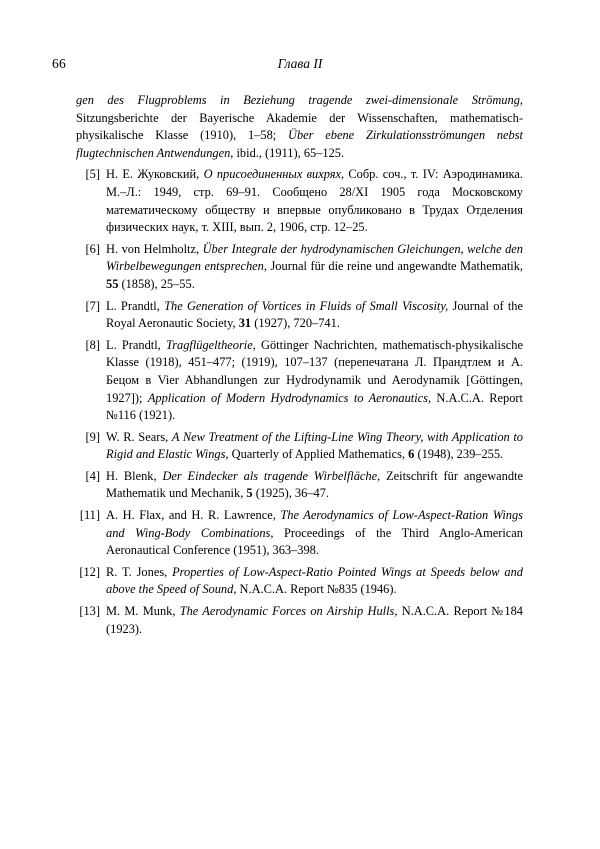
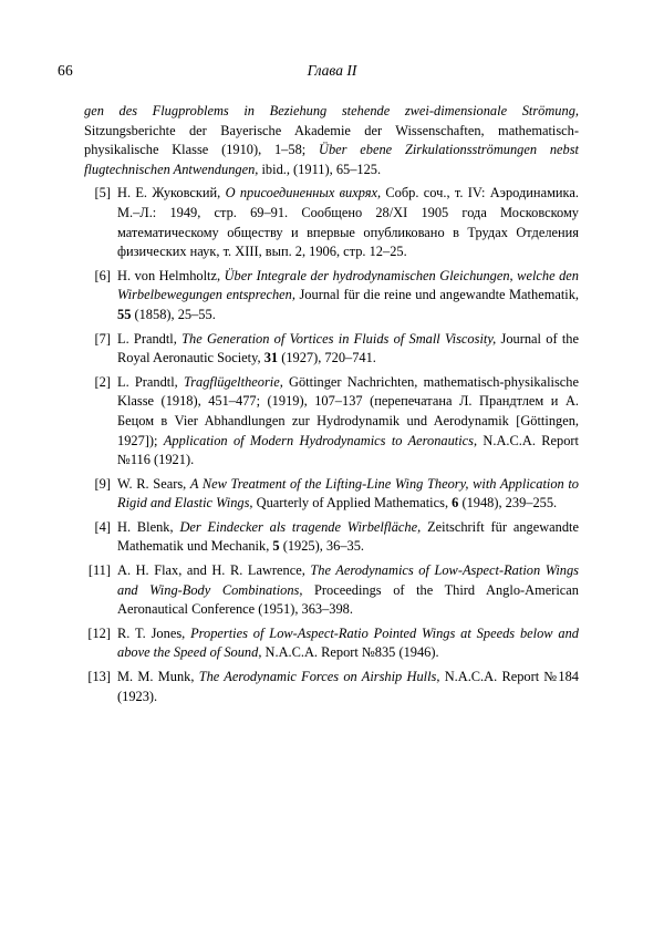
  66
  Глава II
- gen des Flugproblems in Beziehung tragende zwei-dimensionale Strömung, Sitzungsberichte der Bayerische Akademie der Wissenschaften, mathematisch-physikalische Klasse (1910), 1–58; Über ebene Zirkulationsströmungen nebst flugtechnischen Antwendungen, ibid., (1911), 65–125.
+ gen des Flugproblems in Beziehung stehende zwei-dimensionale Strömung, Sitzungsberichte der Bayerische Akademie der Wissenschaften, mathematisch-physikalische Klasse (1910), 1–58; Über ebene Zirkulationsströmungen nebst flugtechnischen Antwendungen, ibid., (1911), 65–125.
  [5]
  Н. Е. Жуковский, О присоединенных вихрях, Собр. соч., т. IV: Аэродинамика. М.–Л.: 1949, стр. 69–91. Сообщено 28/XI 1905 года Московскому математическому обществу и впервые опубликовано в Трудах Отделения физических наук, т. XIII, вып. 2, 1906, стр. 12–25.
  [6]
  H. von Helmholtz, Über Integrale der hydrodynamischen Gleichungen, welche den Wirbelbewegungen entsprechen, Journal für die reine und angewandte Mathematik, 55 (1858), 25–55.
  [7]
  L. Prandtl, The Generation of Vortices in Fluids of Small Viscosity, Journal of the Royal Aeronautic Society, 31 (1927), 720–741.
- [8]
+ [2]
  L. Prandtl, Tragflügeltheorie, Göttinger Nachrichten, mathematisch-physikalische Klasse (1918), 451–477; (1919), 107–137 (перепечатана Л. Прандтлем и А. Бецом в Vier Abhandlungen zur Hydrodynamik und Aerodynamik [Göttingen, 1927]); Application of Modern Hydrodynamics to Aeronautics, N.A.C.A. Report №116 (1921).
  [9]
  W. R. Sears, A New Treatment of the Lifting-Line Wing Theory, with Application to Rigid and Elastic Wings, Quarterly of Applied Mathematics, 6 (1948), 239–255.
  [4]
- H. Blenk, Der Eindecker als tragende Wirbelfläche, Zeitschrift für angewandte Mathematik und Mechanik, 5 (1925), 36–47.
+ H. Blenk, Der Eindecker als tragende Wirbelfläche, Zeitschrift für angewandte Mathematik und Mechanik, 5 (1925), 36–35.
  [11]
  A. H. Flax, and H. R. Lawrence, The Aerodynamics of Low-Aspect-Ration Wings and Wing-Body Combinations, Proceedings of the Third Anglo-American Aeronautical Conference (1951), 363–398.
  [12]
  R. T. Jones, Properties of Low-Aspect-Ratio Pointed Wings at Speeds below and above the Speed of Sound, N.A.C.A. Report №835 (1946).
  [13]
  M. M. Munk, The Aerodynamic Forces on Airship Hulls, N.A.C.A. Report №184 (1923).
